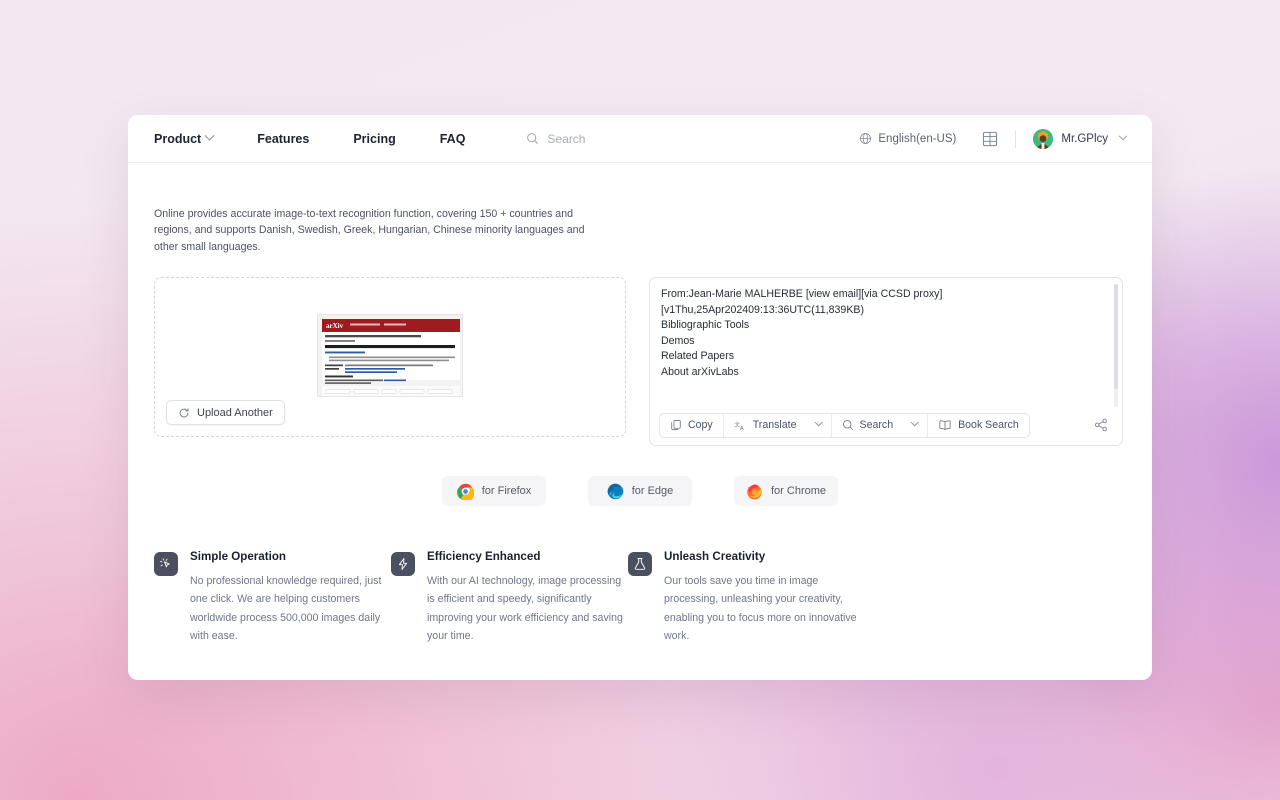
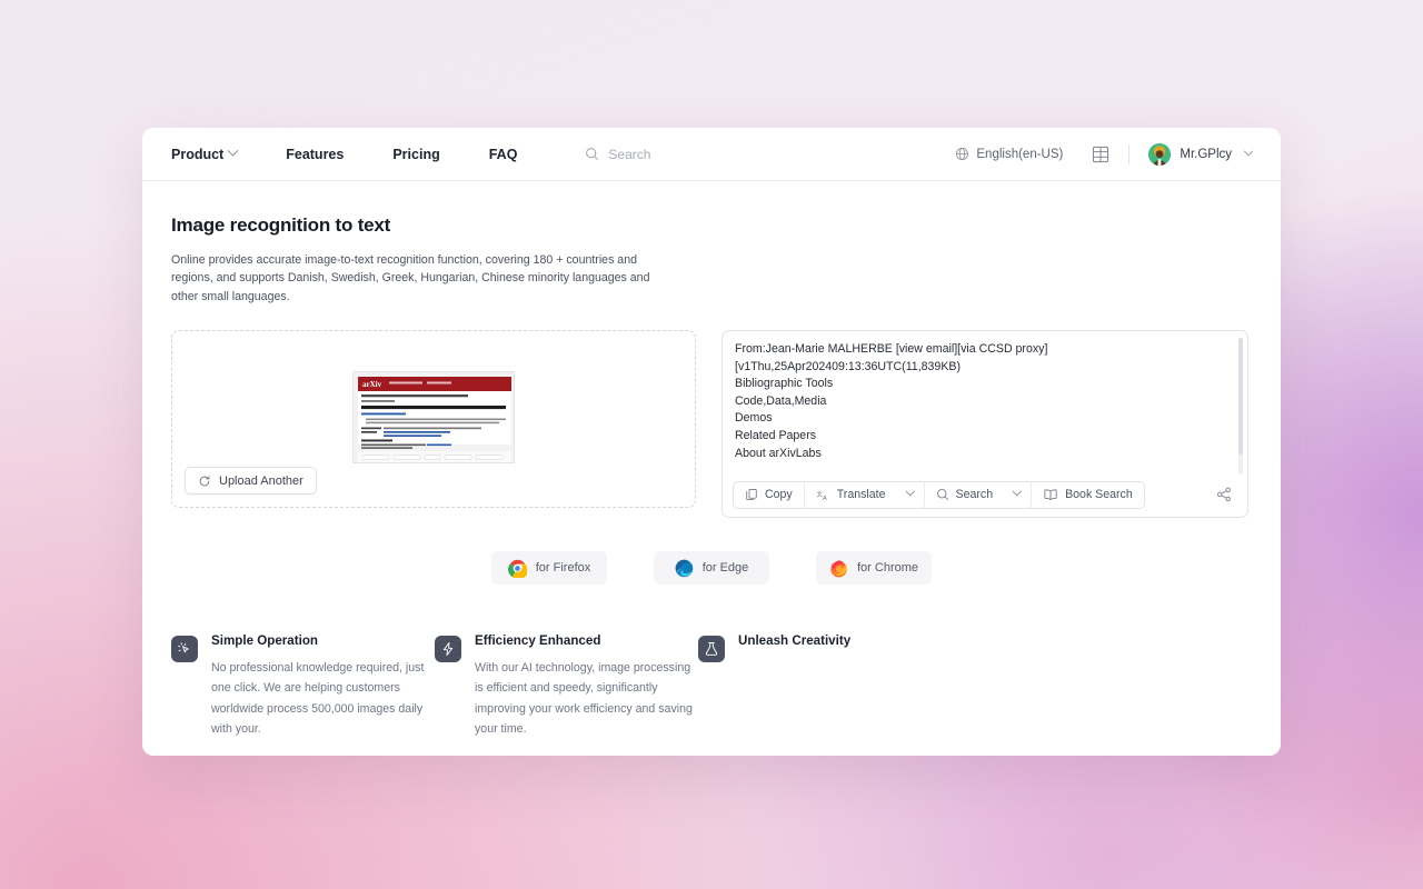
  Product
  Features
  Pricing
  FAQ
  Search
  English(en-US)
  Mr.GPlcy
+ Image recognition to text
- Online provides accurate image-to-text recognition function, covering 150 + countries and regions, and supports Danish, Swedish, Greek, Hungarian, Chinese minority languages and other small languages.
+ Online provides accurate image-to-text recognition function, covering 180 + countries and regions, and supports Danish, Swedish, Greek, Hungarian, Chinese minority languages and other small languages.
  arXiv
  Upload Another
  From:Jean-Marie MALHERBE [view email][via CCSD proxy]
  [v1Thu,25Apr202409:13:36UTC(11,839KB)
  Bibliographic Tools
+ Code,Data,Media
  Demos
  Related Papers
  About arXivLabs
  Copy
  Translate
  Search
  Book Search
  for Firefox
  for Edge
  for Chrome
  Simple Operation
- No professional knowledge required, just one click. We are helping customers worldwide process 500,000 images daily with ease.
+ No professional knowledge required, just one click. We are helping customers worldwide process 500,000 images daily with your.
  Efficiency Enhanced
  With our AI technology, image processing is efficient and speedy, significantly improving your work efficiency and saving your time.
  Unleash Creativity
- Our tools save you time in image processing, unleashing your creativity, enabling you to focus more on innovative work.
